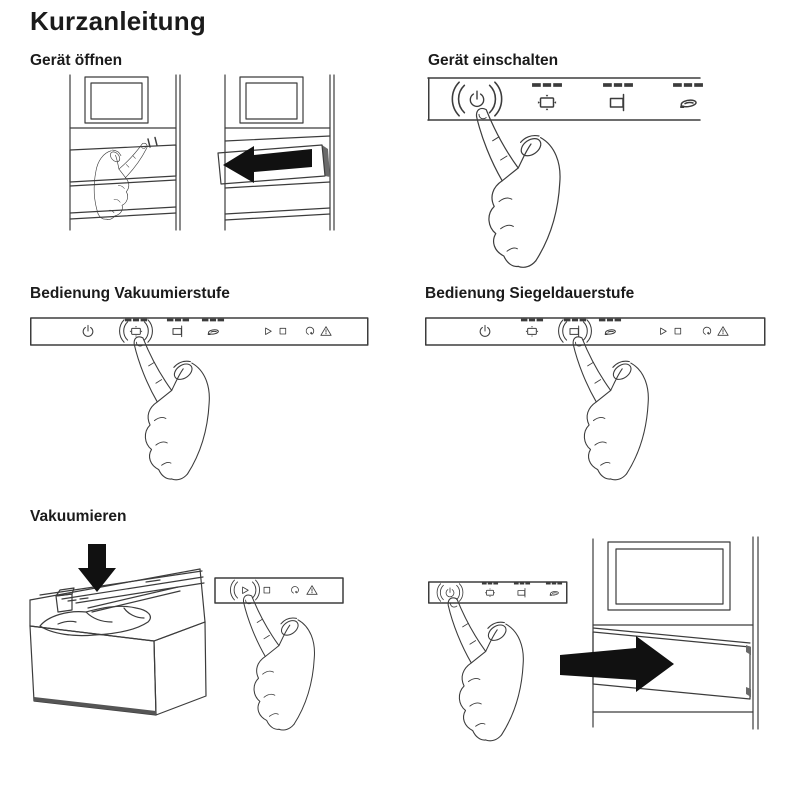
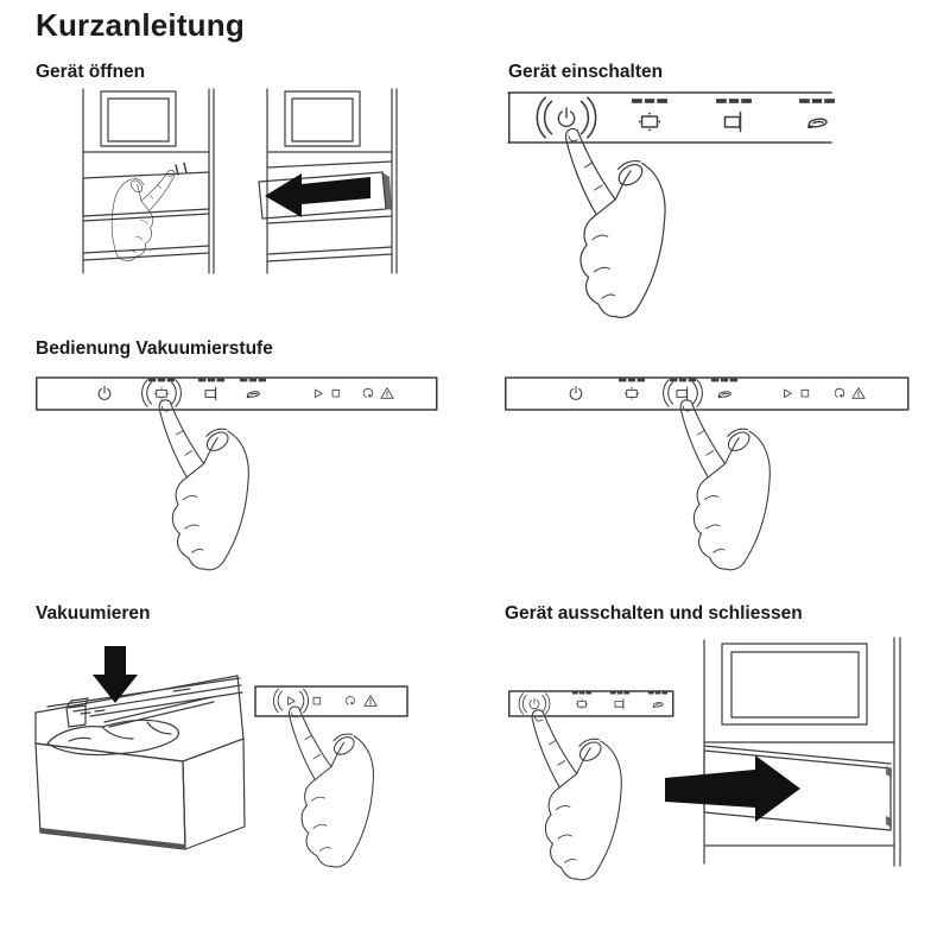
  Kurzanleitung
  Gerät öffnen
  Gerät einschalten
  Bedienung Vakuumierstufe
- Bedienung Siegeldauerstufe
  Vakuumieren
+ Gerät ausschalten und schliessen
